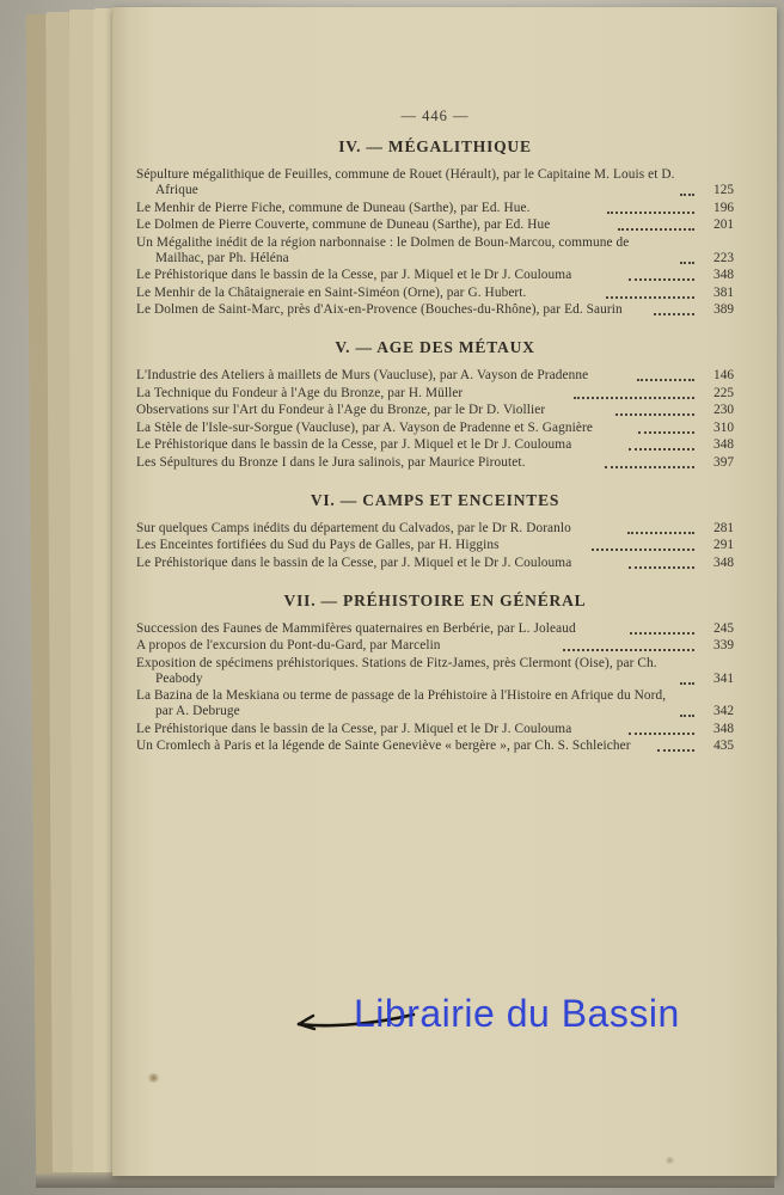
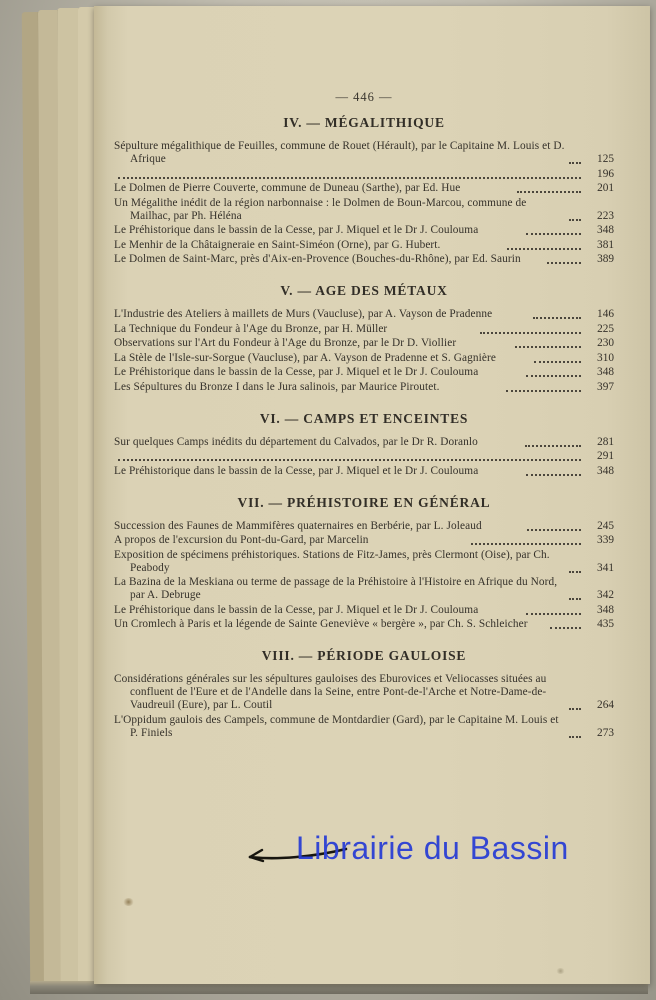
  — 446 —
  IV. — MÉGALITHIQUE
  Sépulture mégalithique de Feuilles, commune de Rouet (Hérault), par le Capitaine M. Louis et D. Afrique
  125
- Le Menhir de Pierre Fiche, commune de Duneau (Sarthe), par Ed. Hue.
  196
  Le Dolmen de Pierre Couverte, commune de Duneau (Sarthe), par Ed. Hue
  201
  Un Mégalithe inédit de la région narbonnaise : le Dolmen de Boun-Marcou, commune de Mailhac, par Ph. Héléna
  223
  Le Préhistorique dans le bassin de la Cesse, par J. Miquel et le Dr J. Coulouma
  348
  Le Menhir de la Châtaigneraie en Saint-Siméon (Orne), par G. Hubert.
  381
  Le Dolmen de Saint-Marc, près d'Aix-en-Provence (Bouches-du-Rhône), par Ed. Saurin
  389
  V. — AGE DES MÉTAUX
  L'Industrie des Ateliers à maillets de Murs (Vaucluse), par A. Vayson de Pradenne
  146
  La Technique du Fondeur à l'Age du Bronze, par H. Müller
  225
  Observations sur l'Art du Fondeur à l'Age du Bronze, par le Dr D. Viollier
  230
  La Stèle de l'Isle-sur-Sorgue (Vaucluse), par A. Vayson de Pradenne et S. Gagnière
  310
  Le Préhistorique dans le bassin de la Cesse, par J. Miquel et le Dr J. Coulouma
  348
  Les Sépultures du Bronze I dans le Jura salinois, par Maurice Piroutet.
  397
  VI. — CAMPS ET ENCEINTES
  Sur quelques Camps inédits du département du Calvados, par le Dr R. Doranlo
  281
- Les Enceintes fortifiées du Sud du Pays de Galles, par H. Higgins
  291
  Le Préhistorique dans le bassin de la Cesse, par J. Miquel et le Dr J. Coulouma
  348
  VII. — PRÉHISTOIRE EN GÉNÉRAL
  Succession des Faunes de Mammifères quaternaires en Berbérie, par L. Joleaud
  245
  A propos de l'excursion du Pont-du-Gard, par Marcelin
  339
  Exposition de spécimens préhistoriques. Stations de Fitz-James, près Clermont (Oise), par Ch. Peabody
  341
  La Bazina de la Meskiana ou terme de passage de la Préhistoire à l'Histoire en Afrique du Nord, par A. Debruge
  342
  Le Préhistorique dans le bassin de la Cesse, par J. Miquel et le Dr J. Coulouma
  348
  Un Cromlech à Paris et la légende de Sainte Geneviève « bergère », par Ch. S. Schleicher
  435
+ VIII. — PÉRIODE GAULOISE
+ Considérations générales sur les sépultures gauloises des Eburovices et Veliocasses situées au confluent de l'Eure et de l'Andelle dans la Seine, entre Pont-de-l'Arche et Notre-Dame-de-Vaudreuil (Eure), par L. Coutil
+ 264
+ L'Oppidum gaulois des Campels, commune de Montdardier (Gard), par le Capitaine M. Louis et P. Finiels
+ 273
  Librairie du Bassin
